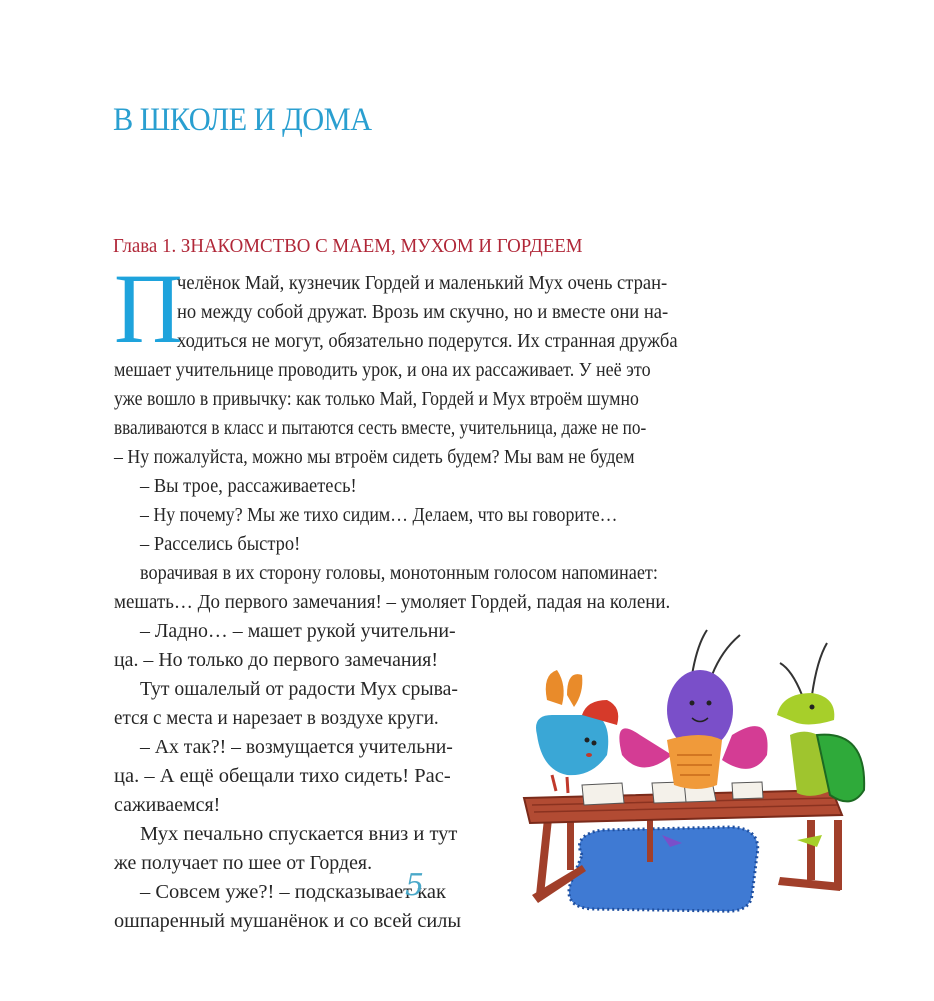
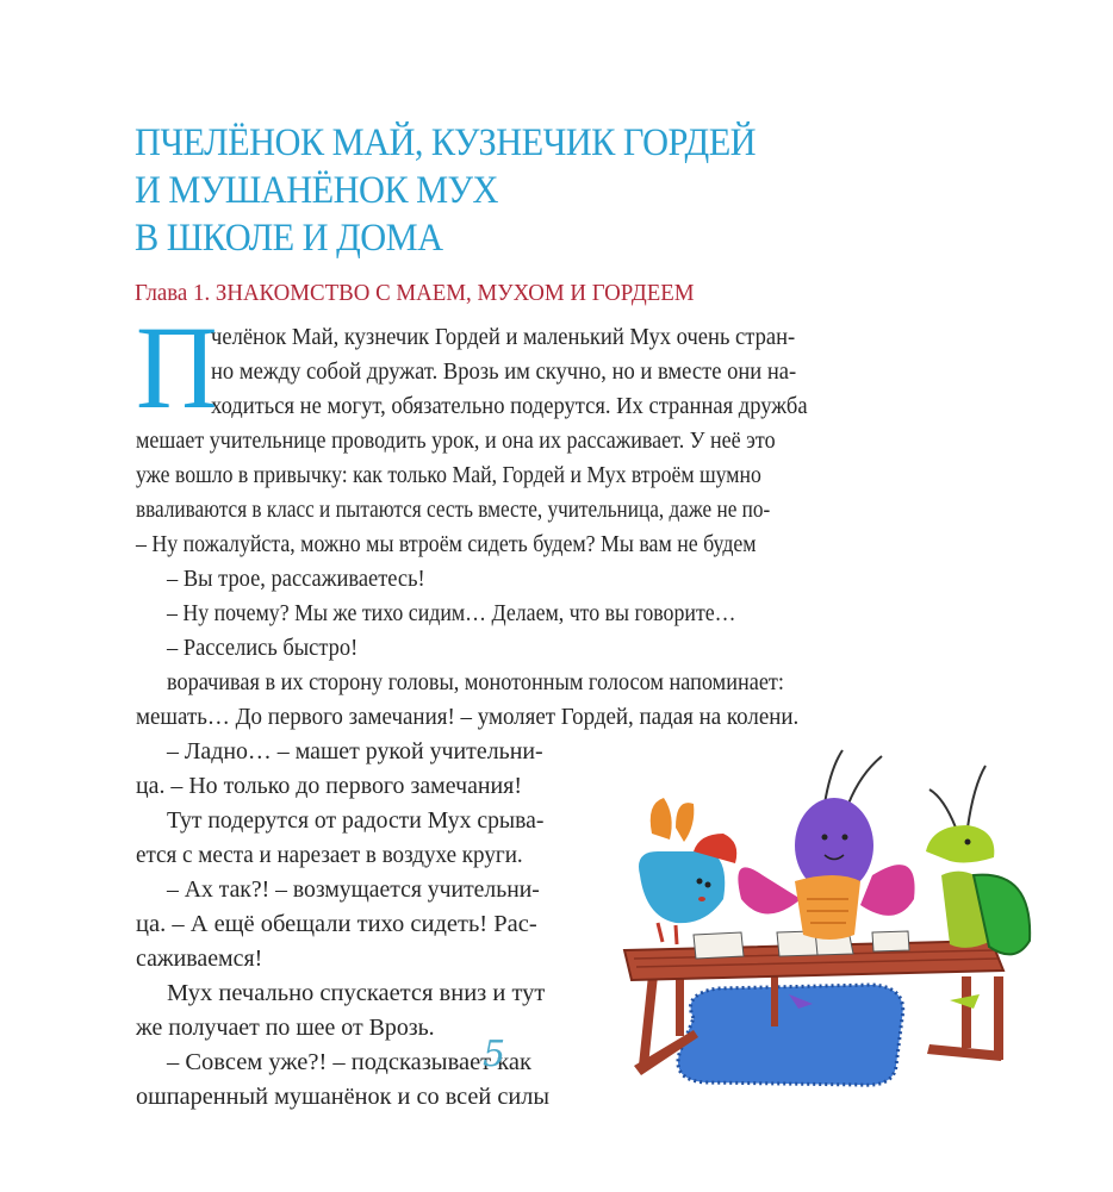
+ ПЧЕЛЁНОК МАЙ, КУЗНЕЧИК ГОРДЕЙ
+ И МУШАНЁНОК МУХ
  В ШКОЛЕ И ДОМА
  Глава 1. ЗНАКОМСТВО С МАЕМ, МУХОМ И ГОРДЕЕМ
  П
  челёнок Май, кузнечик Гордей и маленький Мух очень стран-
  но между собой дружат. Врозь им скучно, но и вместе они на-
  ходиться не могут, обязательно подерутся. Их странная дружба
  мешает учительнице проводить урок, и она их рассаживает. У неё это
  уже вошло в привычку: как только Май, Гордей и Мух втроём шумно
  вваливаются в класс и пытаются сесть вместе, учительница, даже не по-
  – Ну пожалуйста, можно мы втроём сидеть будем? Мы вам не будем
  – Вы трое, рассаживаетесь!
  – Ну почему? Мы же тихо сидим… Делаем, что вы говорите…
  – Расселись быстро!
  ворачивая в их сторону головы, монотонным голосом напоминает:
  мешать… До первого замечания! – умоляет Гордей, падая на колени.
  – Ладно… – машет рукой учительни-
  ца. – Но только до первого замечания!
- Тут ошалелый от радости Мух срыва-
+ Тут подерутся от радости Мух срыва-
  ется с места и нарезает в воздухе круги.
  – Ах так?! – возмущается учительни-
  ца. – А ещё обещали тихо сидеть! Рас-
  саживаемся!
  Мух печально спускается вниз и тут
- же получает по шее от Гордея.
+ же получает по шее от Врозь.
  – Совсем уже?! – подсказывает как
  ошпаренный мушанёнок и со всей силы
  5
